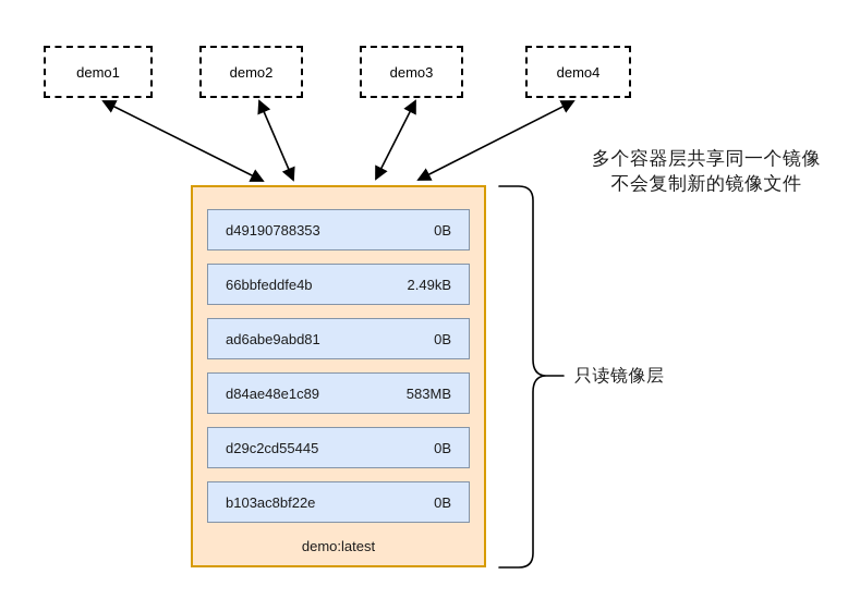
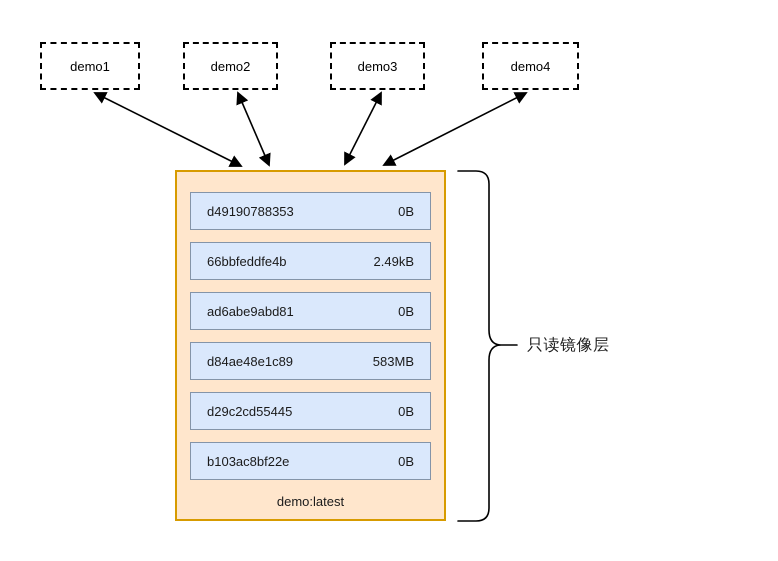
  demo1
  demo2
  demo3
  demo4
  d49190788353
  0B
  66bbfeddfe4b
  2.49kB
  ad6abe9abd81
  0B
  d84ae48e1c89
  583MB
  d29c2cd55445
  0B
  b103ac8bf22e
  0B
  demo:latest
- 多个容器层共享同一个镜像
- 不会复制新的镜像文件
  只读镜像层
